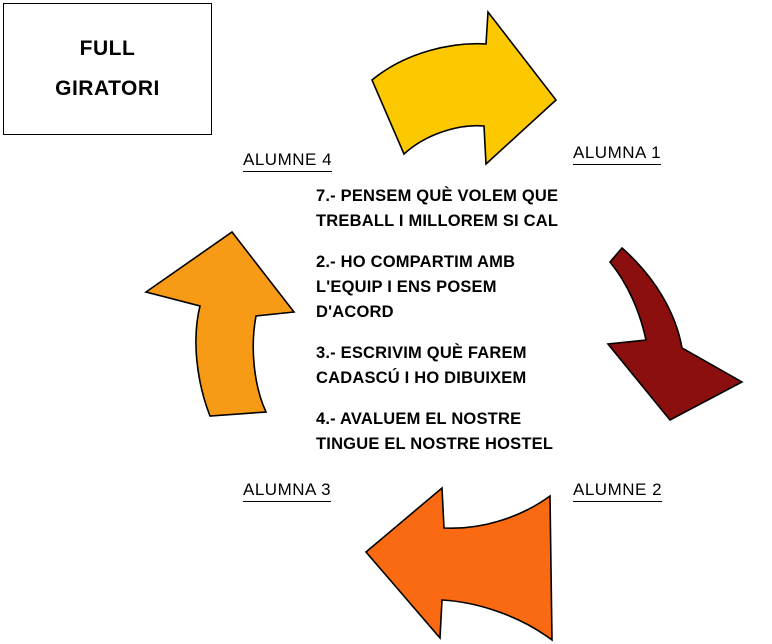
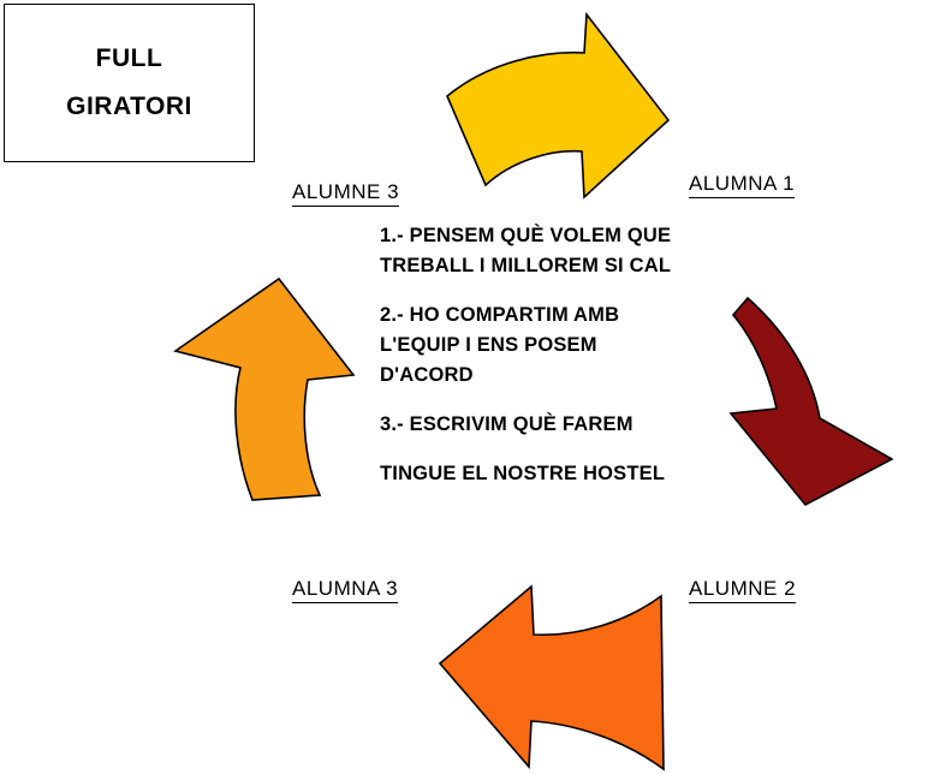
  FULL
  GIRATORI
- ALUMNE 4
+ ALUMNE 3
  ALUMNA 1
  ALUMNA 3
  ALUMNE 2
- 7.- PENSEM QUÈ VOLEM QUE
+ 1.- PENSEM QUÈ VOLEM QUE
  TREBALL I MILLOREM SI CAL
  2.- HO COMPARTIM AMB
  L'EQUIP I ENS POSEM
  D'ACORD
  3.- ESCRIVIM QUÈ FAREM
- CADASCÚ I HO DIBUIXEM
- 4.- AVALUEM EL NOSTRE
  TINGUE EL NOSTRE HOSTEL
